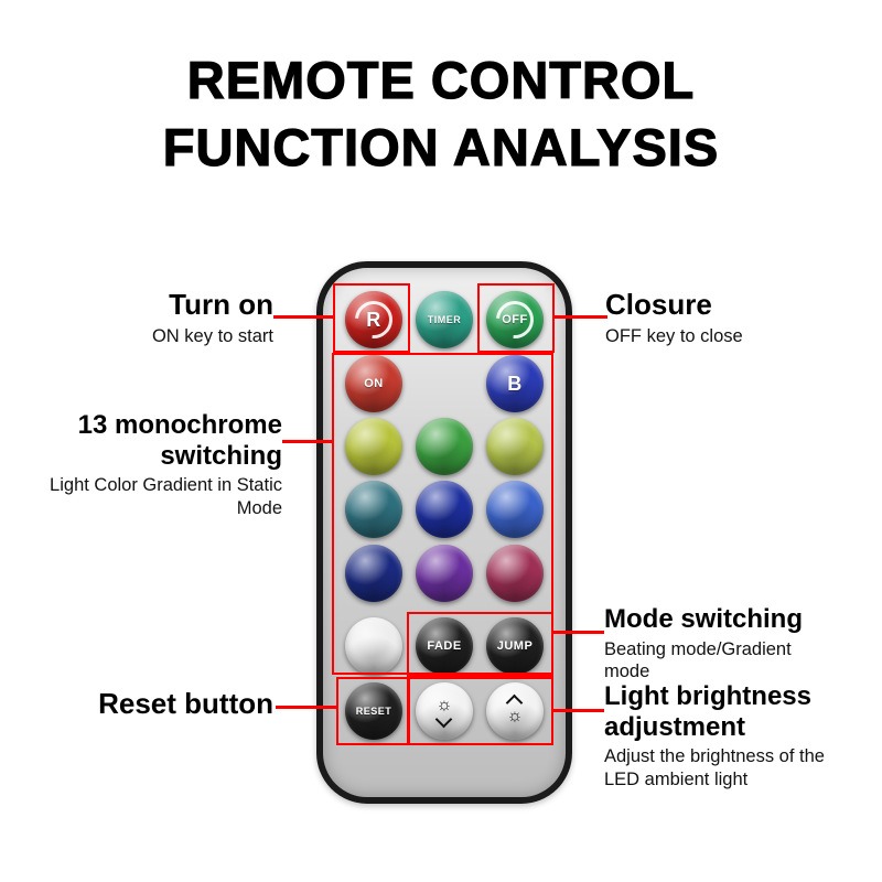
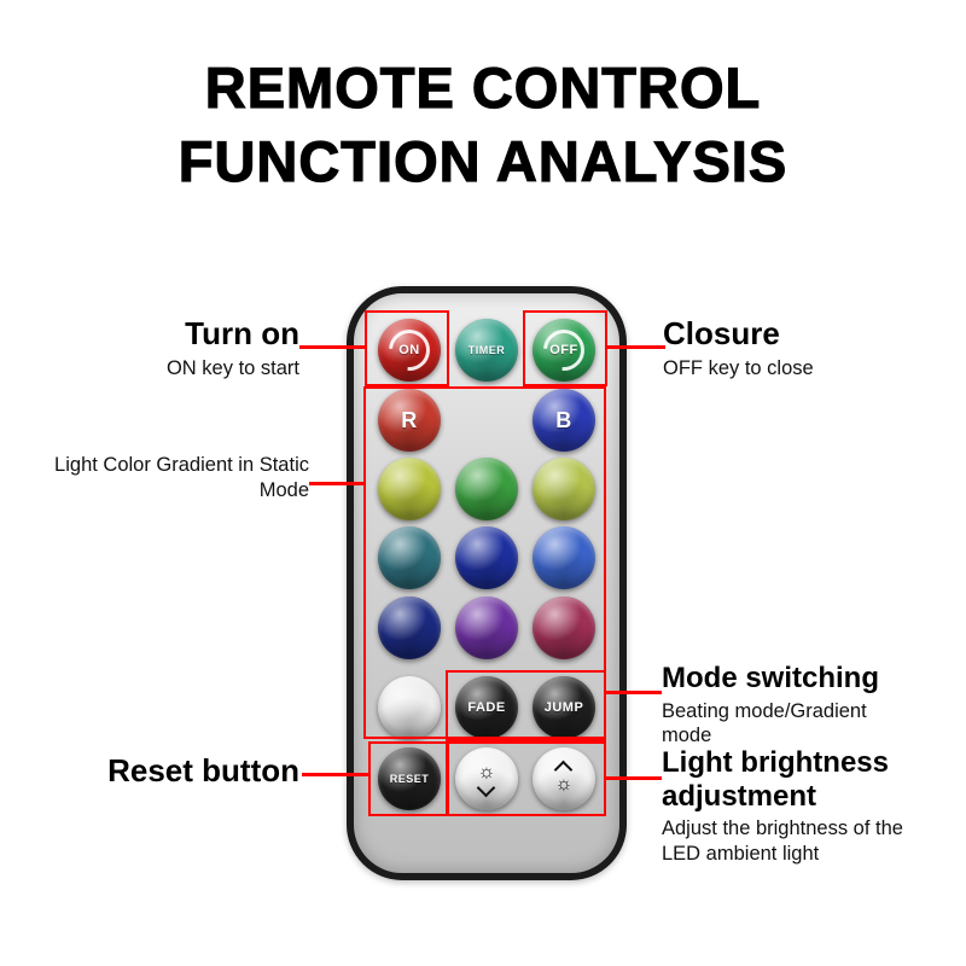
  REMOTE CONTROL
  FUNCTION ANALYSIS
- R
+ ON
  TIMER
  OFF
- ON
+ R
  B
  FADE
  JUMP
  RESET
  ☼
  ☼
  Turn on
  ON key to start
  Closure
  OFF key to close
- 13 monochrome switching
  Light Color Gradient in Static Mode
  Mode switching
  Beating mode/Gradient mode
  Reset button
  Light brightness adjustment
  Adjust the brightness of the LED ambient light
